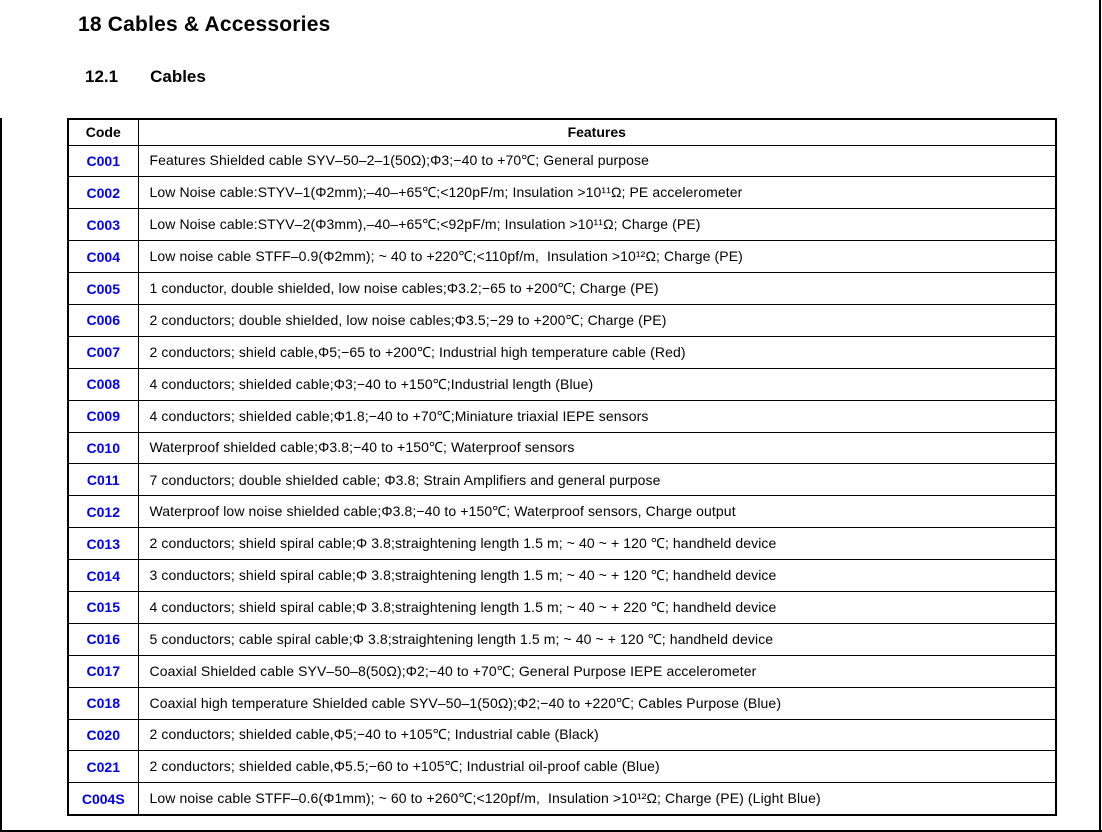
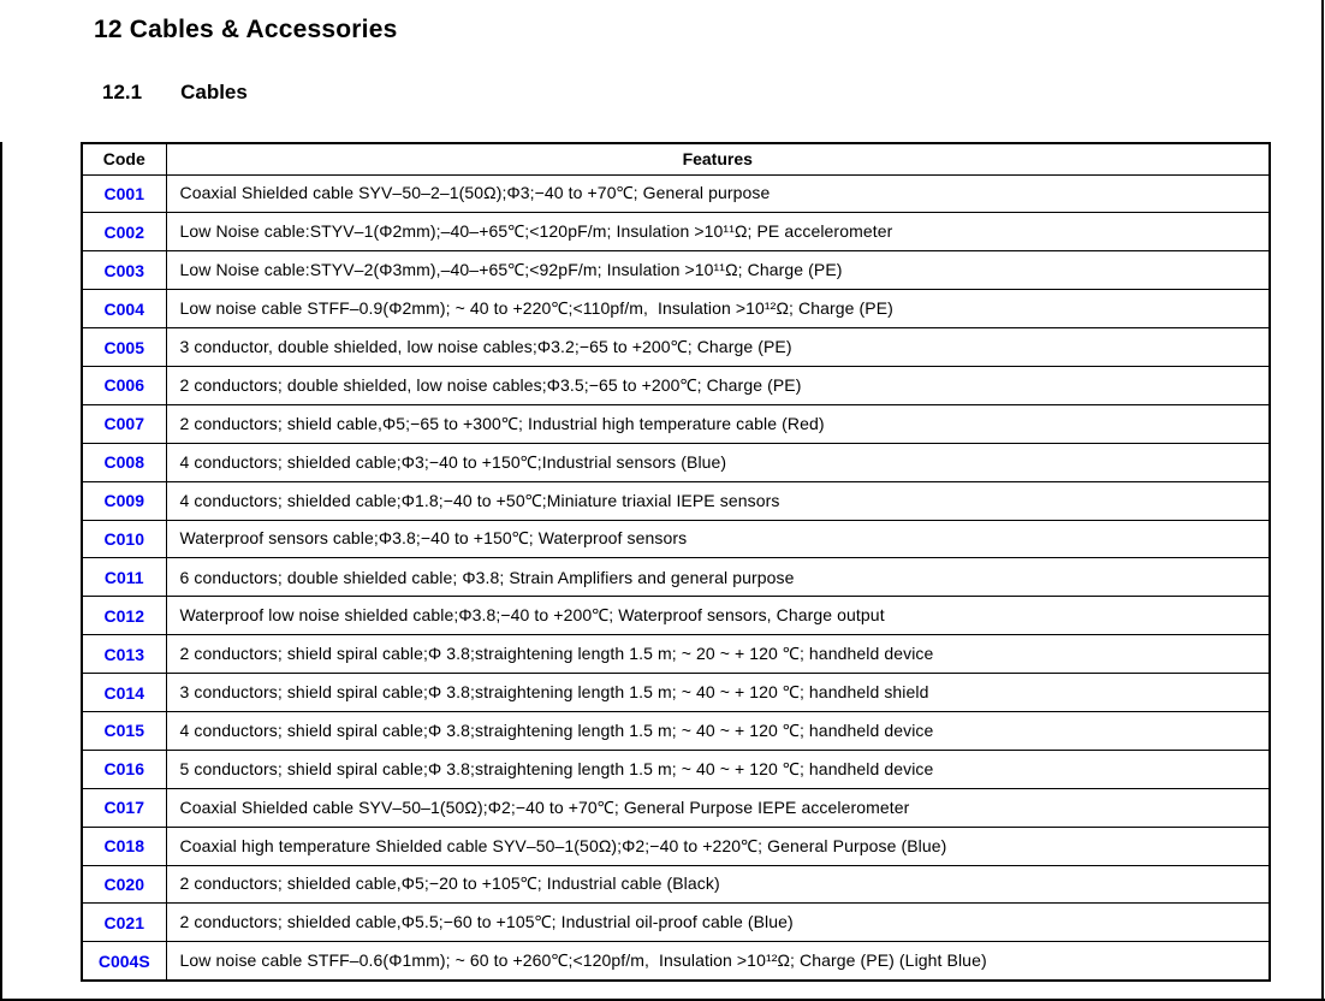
- 18 Cables & Accessories
+ 12 Cables & Accessories
  12.1 Cables
  Code	Features
- C001	Features Shielded cable SYV–50–2–1(50Ω);Φ3;−40 to +70℃; General purpose
+ C001	Coaxial Shielded cable SYV–50–2–1(50Ω);Φ3;−40 to +70℃; General purpose
  C002	Low Noise cable:STYV–1(Φ2mm);–40–+65℃;<120pF/m; Insulation >10¹¹Ω; PE accelerometer
  C003	Low Noise cable:STYV–2(Φ3mm),–40–+65℃;<92pF/m; Insulation >10¹¹Ω; Charge (PE)
  C004	Low noise cable STFF–0.9(Φ2mm); ~ 40 to +220℃;<110pf/m, Insulation >10¹²Ω; Charge (PE)
- C005	1 conductor, double shielded, low noise cables;Φ3.2;−65 to +200℃; Charge (PE)
+ C005	3 conductor, double shielded, low noise cables;Φ3.2;−65 to +200℃; Charge (PE)
- C006	2 conductors; double shielded, low noise cables;Φ3.5;−29 to +200℃; Charge (PE)
+ C006	2 conductors; double shielded, low noise cables;Φ3.5;−65 to +200℃; Charge (PE)
- C007	2 conductors; shield cable,Φ5;−65 to +200℃; Industrial high temperature cable (Red)
+ C007	2 conductors; shield cable,Φ5;−65 to +300℃; Industrial high temperature cable (Red)
- C008	4 conductors; shielded cable;Φ3;−40 to +150℃;Industrial length (Blue)
+ C008	4 conductors; shielded cable;Φ3;−40 to +150℃;Industrial sensors (Blue)
- C009	4 conductors; shielded cable;Φ1.8;−40 to +70℃;Miniature triaxial IEPE sensors
+ C009	4 conductors; shielded cable;Φ1.8;−40 to +50℃;Miniature triaxial IEPE sensors
- C010	Waterproof shielded cable;Φ3.8;−40 to +150℃; Waterproof sensors
+ C010	Waterproof sensors cable;Φ3.8;−40 to +150℃; Waterproof sensors
- C011	7 conductors; double shielded cable; Φ3.8; Strain Amplifiers and general purpose
+ C011	6 conductors; double shielded cable; Φ3.8; Strain Amplifiers and general purpose
- C012	Waterproof low noise shielded cable;Φ3.8;−40 to +150℃; Waterproof sensors, Charge output
+ C012	Waterproof low noise shielded cable;Φ3.8;−40 to +200℃; Waterproof sensors, Charge output
- C013	2 conductors; shield spiral cable;Φ 3.8;straightening length 1.5 m; ~ 40 ~ + 120 ℃; handheld device
+ C013	2 conductors; shield spiral cable;Φ 3.8;straightening length 1.5 m; ~ 20 ~ + 120 ℃; handheld device
- C014	3 conductors; shield spiral cable;Φ 3.8;straightening length 1.5 m; ~ 40 ~ + 120 ℃; handheld device
+ C014	3 conductors; shield spiral cable;Φ 3.8;straightening length 1.5 m; ~ 40 ~ + 120 ℃; handheld shield
- C015	4 conductors; shield spiral cable;Φ 3.8;straightening length 1.5 m; ~ 40 ~ + 220 ℃; handheld device
+ C015	4 conductors; shield spiral cable;Φ 3.8;straightening length 1.5 m; ~ 40 ~ + 120 ℃; handheld device
- C016	5 conductors; cable spiral cable;Φ 3.8;straightening length 1.5 m; ~ 40 ~ + 120 ℃; handheld device
+ C016	5 conductors; shield spiral cable;Φ 3.8;straightening length 1.5 m; ~ 40 ~ + 120 ℃; handheld device
- C017	Coaxial Shielded cable SYV–50–8(50Ω);Φ2;−40 to +70℃; General Purpose IEPE accelerometer
+ C017	Coaxial Shielded cable SYV–50–1(50Ω);Φ2;−40 to +70℃; General Purpose IEPE accelerometer
- C018	Coaxial high temperature Shielded cable SYV–50–1(50Ω);Φ2;−40 to +220℃; Cables Purpose (Blue)
+ C018	Coaxial high temperature Shielded cable SYV–50–1(50Ω);Φ2;−40 to +220℃; General Purpose (Blue)
- C020	2 conductors; shielded cable,Φ5;−40 to +105℃; Industrial cable (Black)
+ C020	2 conductors; shielded cable,Φ5;−20 to +105℃; Industrial cable (Black)
  C021	2 conductors; shielded cable,Φ5.5;−60 to +105℃; Industrial oil-proof cable (Blue)
  C004S	Low noise cable STFF–0.6(Φ1mm); ~ 60 to +260℃;<120pf/m, Insulation >10¹²Ω; Charge (PE) (Light Blue)
